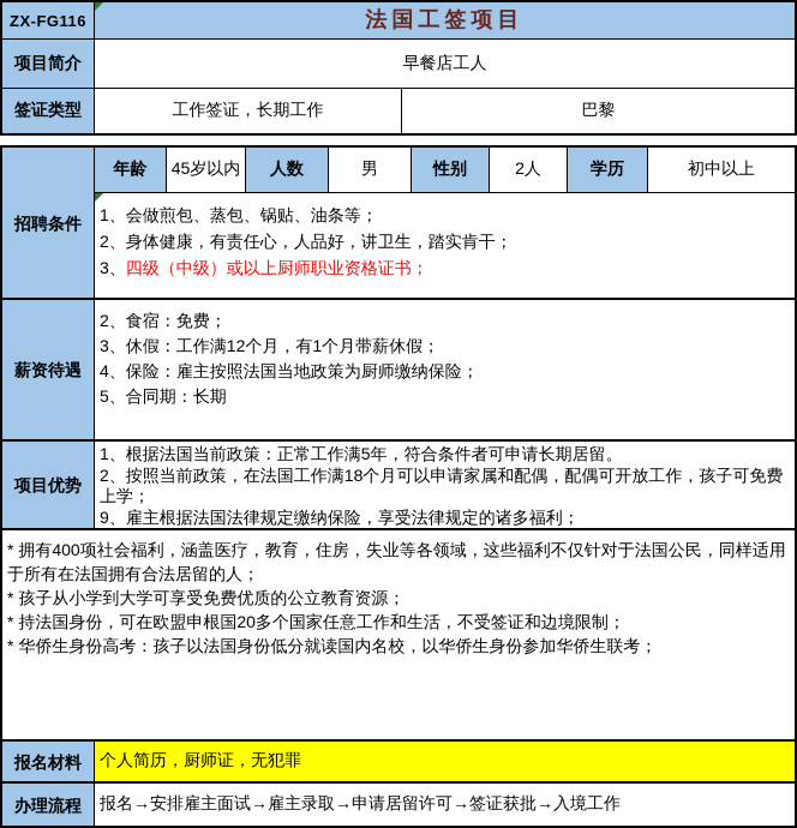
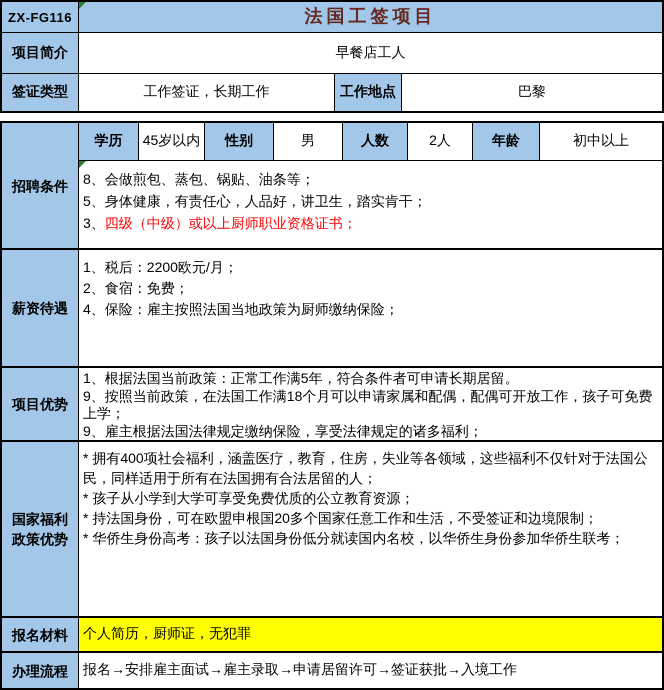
  ZX-FG116
  法国工签项目
  项目简介
  早餐店工人
  签证类型
  工作签证，长期工作
+ 工作地点
  巴黎
  招聘条件
- 年龄
+ 学历
  45岁以内
- 人数
+ 性别
  男
- 性别
+ 人数
  2人
- 学历
+ 年龄
  初中以上
- 1、会做煎包、蒸包、锅贴、油条等；
+ 8、会做煎包、蒸包、锅贴、油条等；
- 2、身体健康，有责任心，人品好，讲卫生，踏实肯干；
+ 5、身体健康，有责任心，人品好，讲卫生，踏实肯干；
  3、四级（中级）或以上厨师职业资格证书；
  薪资待遇
+ 1、税后：2200欧元/月；
  2、食宿：免费；
- 3、休假：工作满12个月，有1个月带薪休假；
  4、保险：雇主按照法国当地政策为厨师缴纳保险；
- 5、合同期：长期
  项目优势
  1、根据法国当前政策：正常工作满5年，符合条件者可申请长期居留。
- 2、按照当前政策，在法国工作满18个月可以申请家属和配偶，配偶可开放工作，孩子可免费上学；
+ 9、按照当前政策，在法国工作满18个月可以申请家属和配偶，配偶可开放工作，孩子可免费上学；
  9、雇主根据法国法律规定缴纳保险，享受法律规定的诸多福利；
+ 国家福利政策优势
  * 拥有400项社会福利，涵盖医疗，教育，住房，失业等各领域，这些福利不仅针对于法国公民，同样适用于所有在法国拥有合法居留的人；
  * 孩子从小学到大学可享受免费优质的公立教育资源；
  * 持法国身份，可在欧盟申根国20多个国家任意工作和生活，不受签证和边境限制；
  * 华侨生身份高考：孩子以法国身份低分就读国内名校，以华侨生身份参加华侨生联考；
  报名材料
  个人简历，厨师证，无犯罪
  办理流程
  报名→安排雇主面试→雇主录取→申请居留许可→签证获批→入境工作
